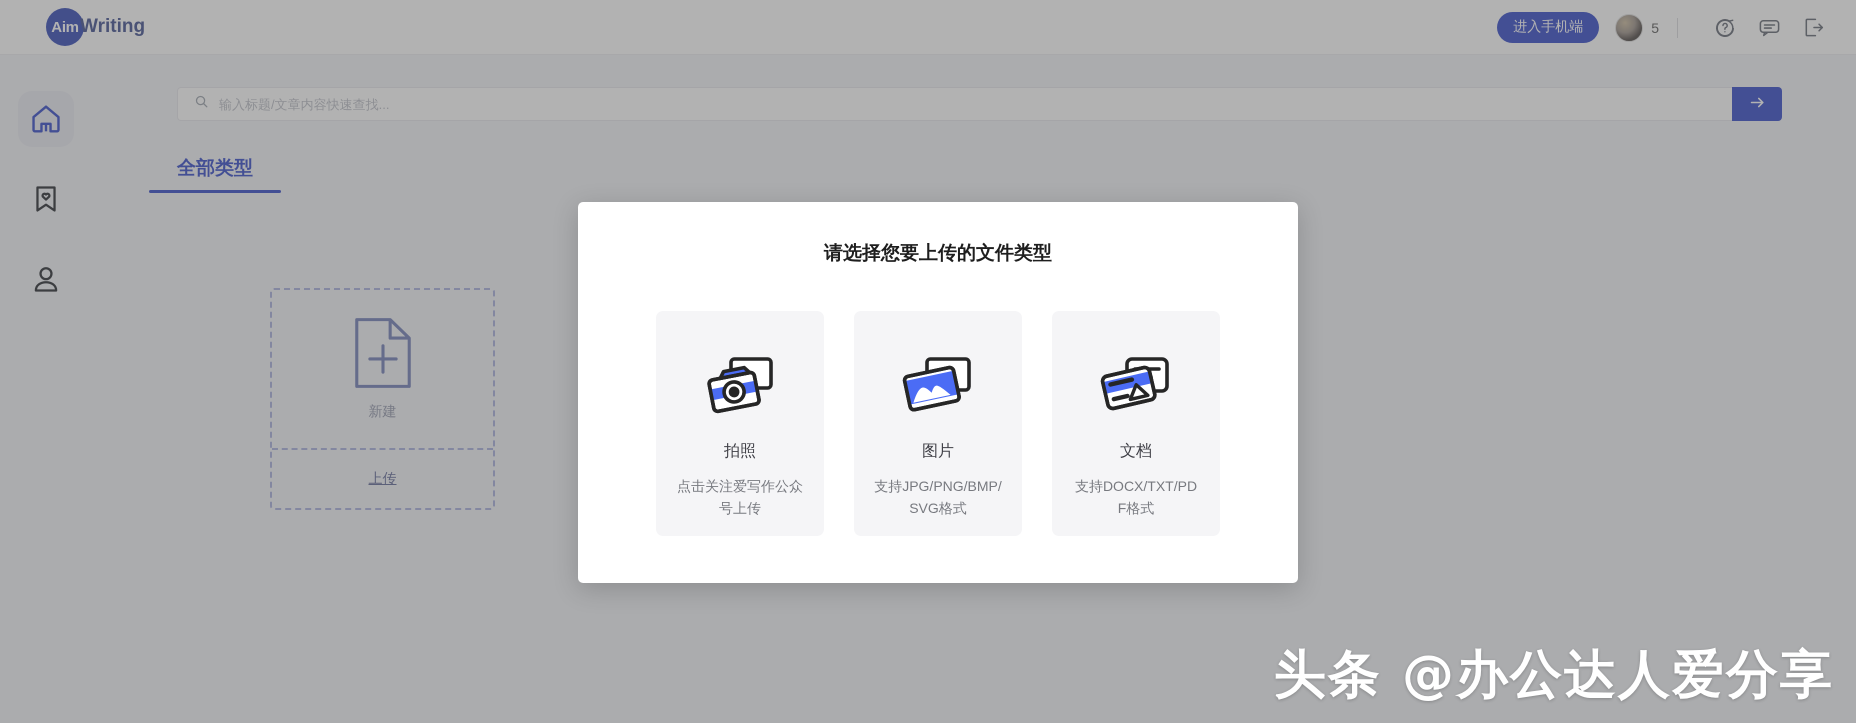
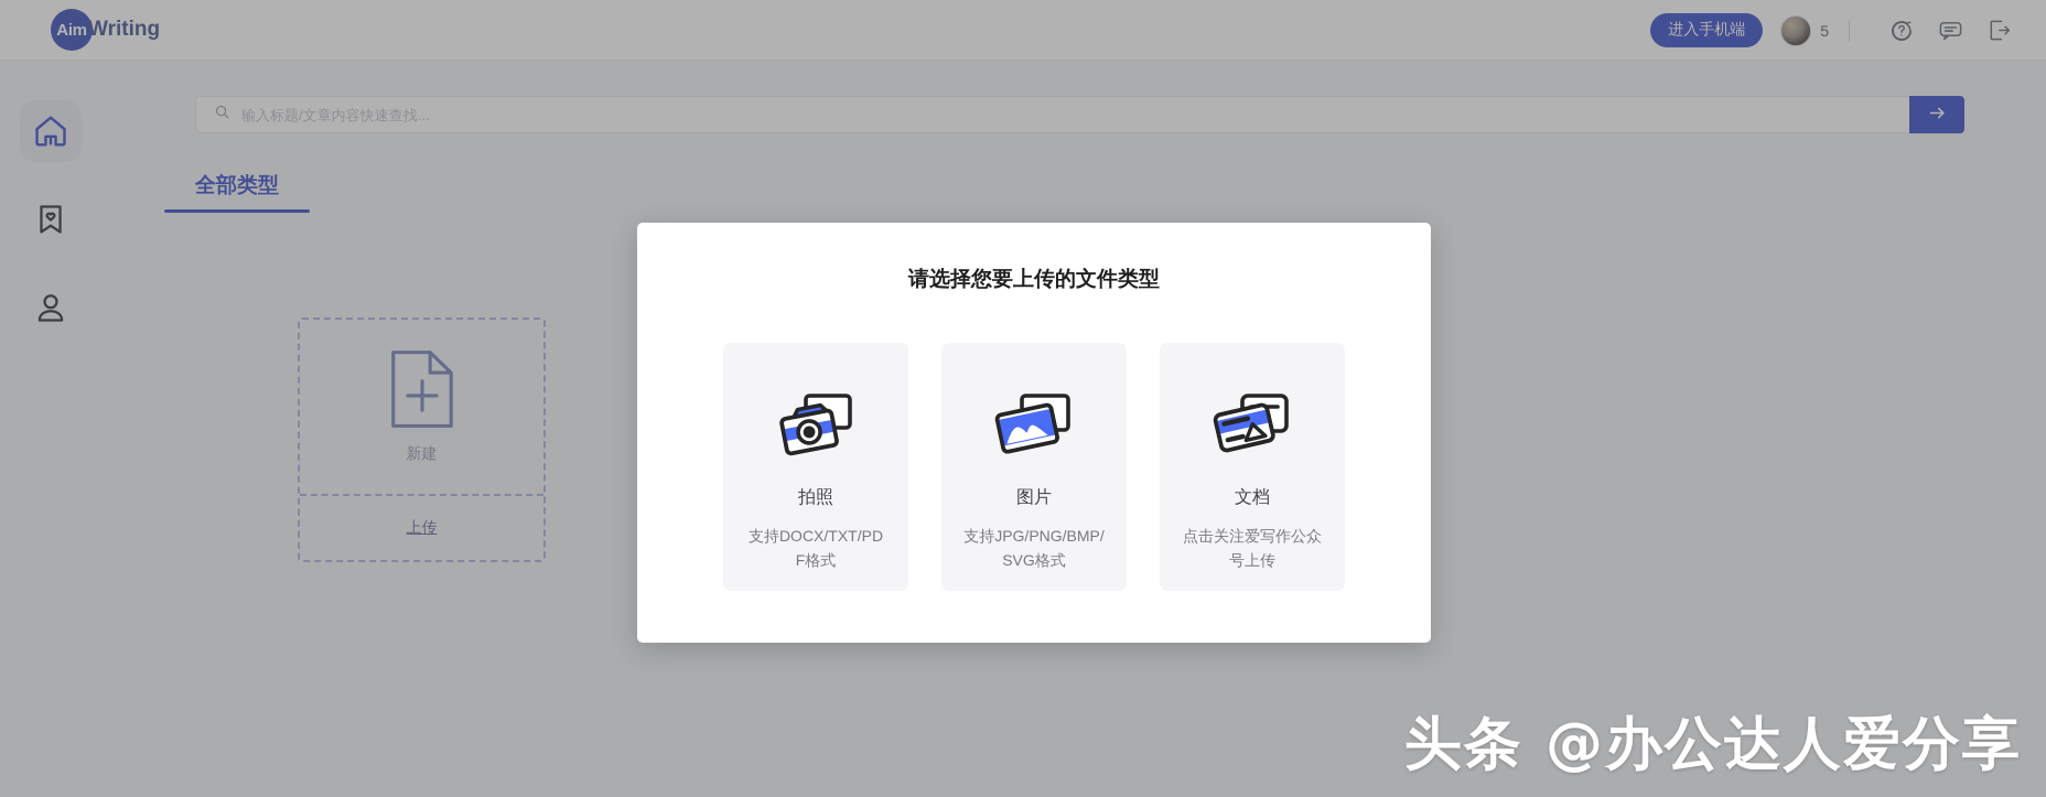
  Aim
  Writing
  进入手机端
  5
  输入标题/文章内容快速查找...
  全部类型
  新建
  上传
  请选择您要上传的文件类型
  拍照
- 点击关注爱写作公众号上传
+ 支持DOCX/TXT/PDF格式
  图片
  支持JPG/PNG/BMP/SVG格式
  文档
- 支持DOCX/TXT/PDF格式
+ 点击关注爱写作公众号上传
  头条 @办公达人爱分享
